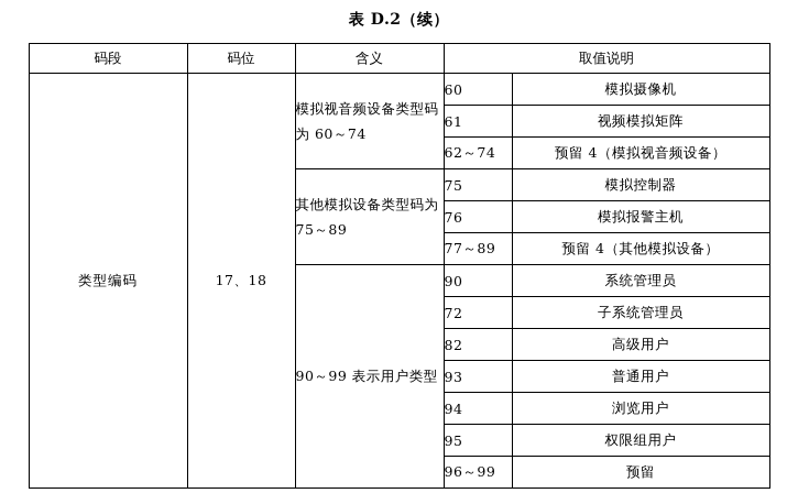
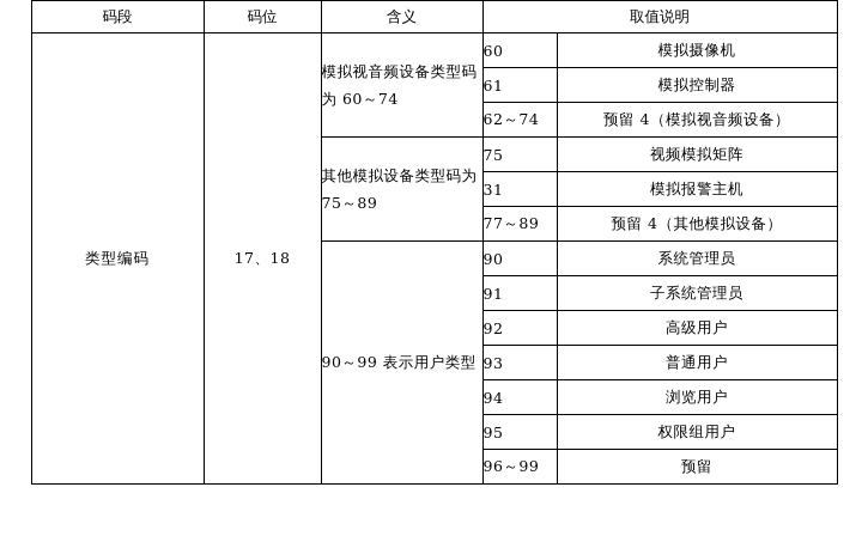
- 表 D.2（续）
  码段	码位	含义	取值说明
  类型编码	17、18	模拟视音频设备类型码为 60～74	60	模拟摄像机
- 61	视频模拟矩阵
+ 61	模拟控制器
  62～74	预留 4（模拟视音频设备）
- 其他模拟设备类型码为 75～89	75	模拟控制器
+ 其他模拟设备类型码为 75～89	75	视频模拟矩阵
- 76	模拟报警主机
+ 31	模拟报警主机
  77～89	预留 4（其他模拟设备）
  90～99 表示用户类型	90	系统管理员
- 72	子系统管理员
+ 91	子系统管理员
- 82	高级用户
+ 92	高级用户
  93	普通用户
  94	浏览用户
  95	权限组用户
  96～99	预留
